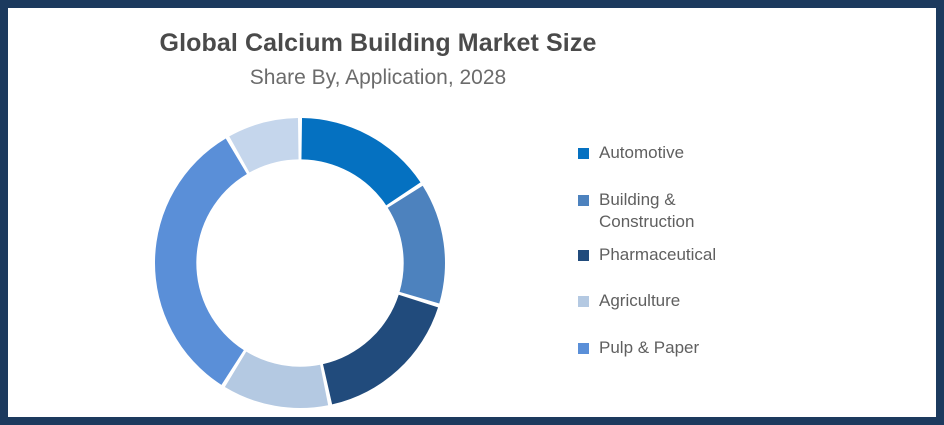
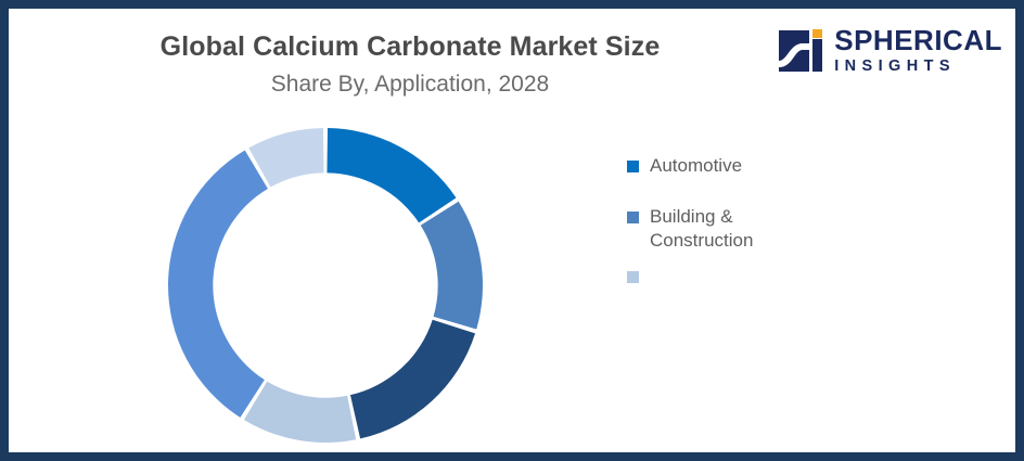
- Global Calcium Building Market Size
+ Global Calcium Carbonate Market Size
  Share By, Application, 2028
+ SPHERICAL
+ INSIGHTS
  Automotive
  Building & Construction
- Pharmaceutical
- Agriculture
- Pulp & Paper
